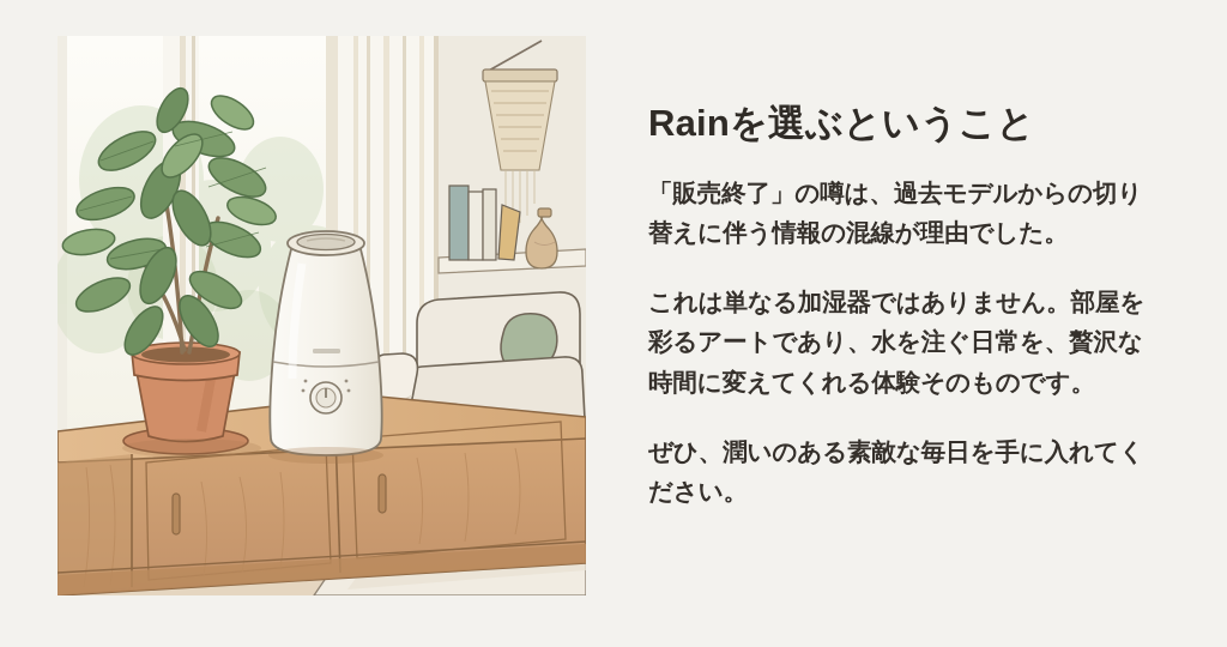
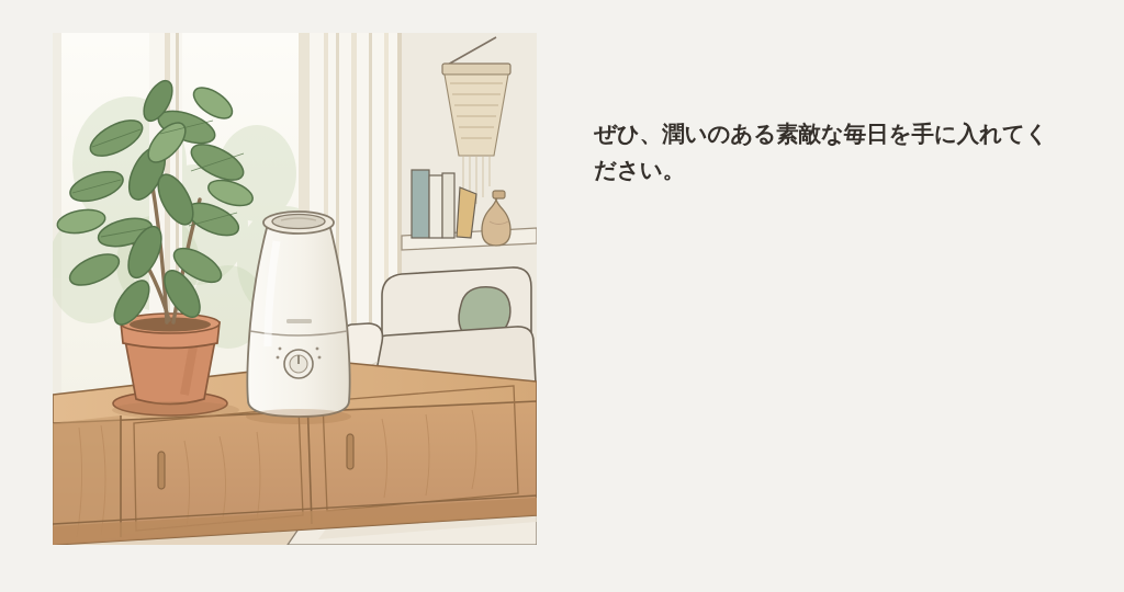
- Rainを選ぶということ
- 「販売終了」の噂は、過去モデルからの切り替えに伴う情報の混線が理由でした。
- これは単なる加湿器ではありません。部屋を彩るアートであり、水を注ぐ日常を、贅沢な時間に変えてくれる体験そのものです。
  ぜひ、潤いのある素敵な毎日を手に入れてください。
